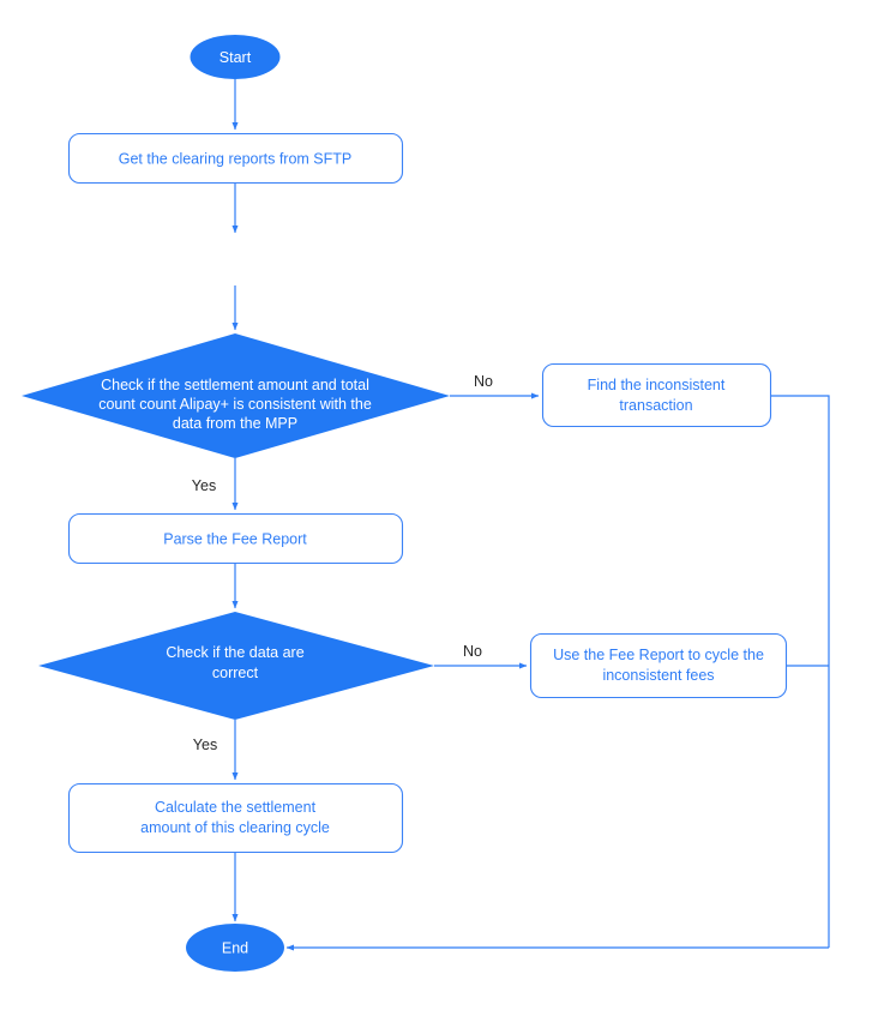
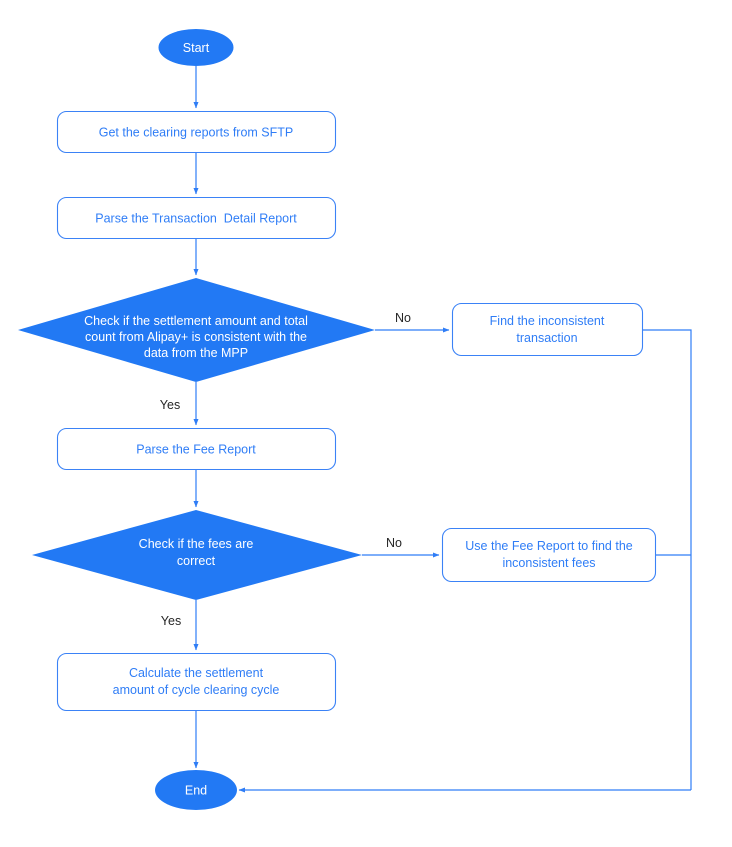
  Start
  Get the clearing reports from SFTP
+ Parse the Transaction Detail Report
  Check if the settlement amount and total
- count count Alipay+ is consistent with the
+ count from Alipay+ is consistent with the
  data from the MPP
  No
  Yes
  Find the inconsistent
  transaction
  Parse the Fee Report
- Check if the data are
+ Check if the fees are
  correct
  No
  Yes
- Use the Fee Report to cycle the
+ Use the Fee Report to find the
  inconsistent fees
  Calculate the settlement
- amount of this clearing cycle
+ amount of cycle clearing cycle
  End
